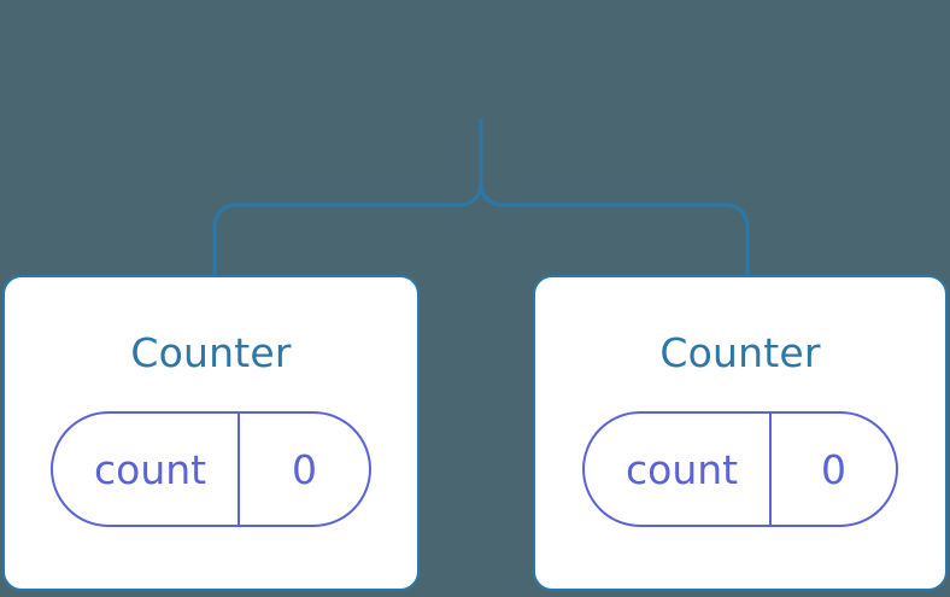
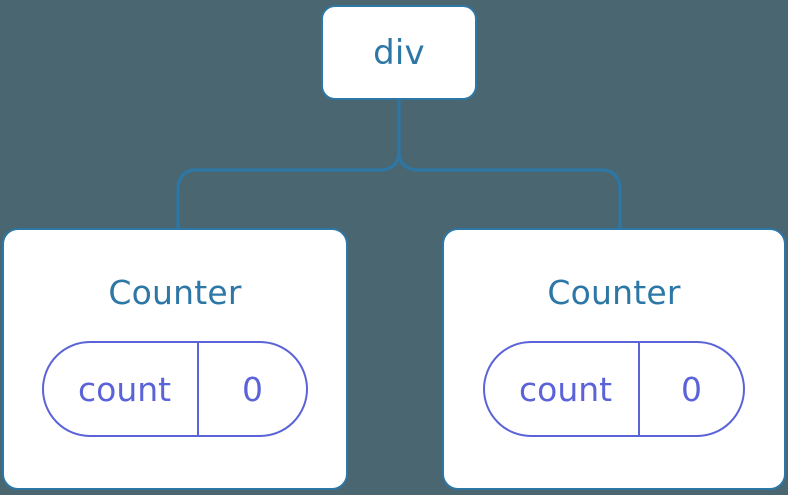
+ div
  Counter
  count
  0
  Counter
  count
  0
